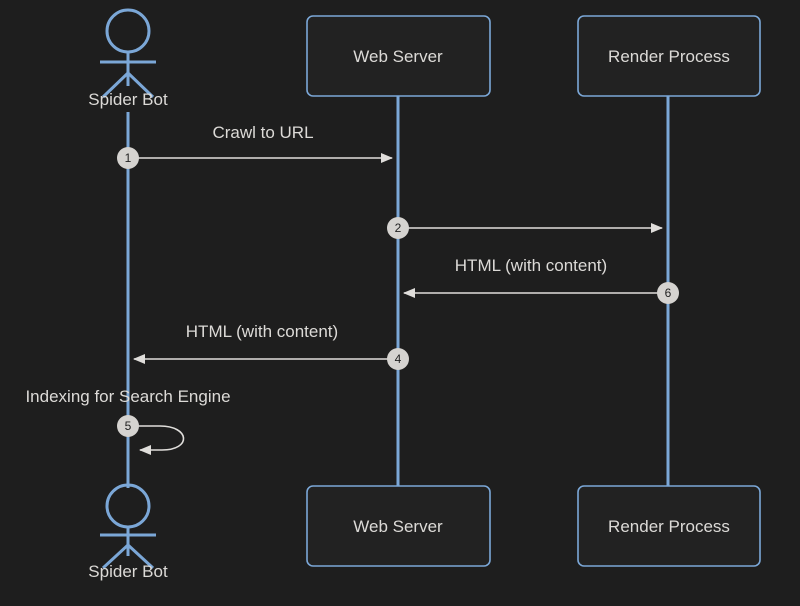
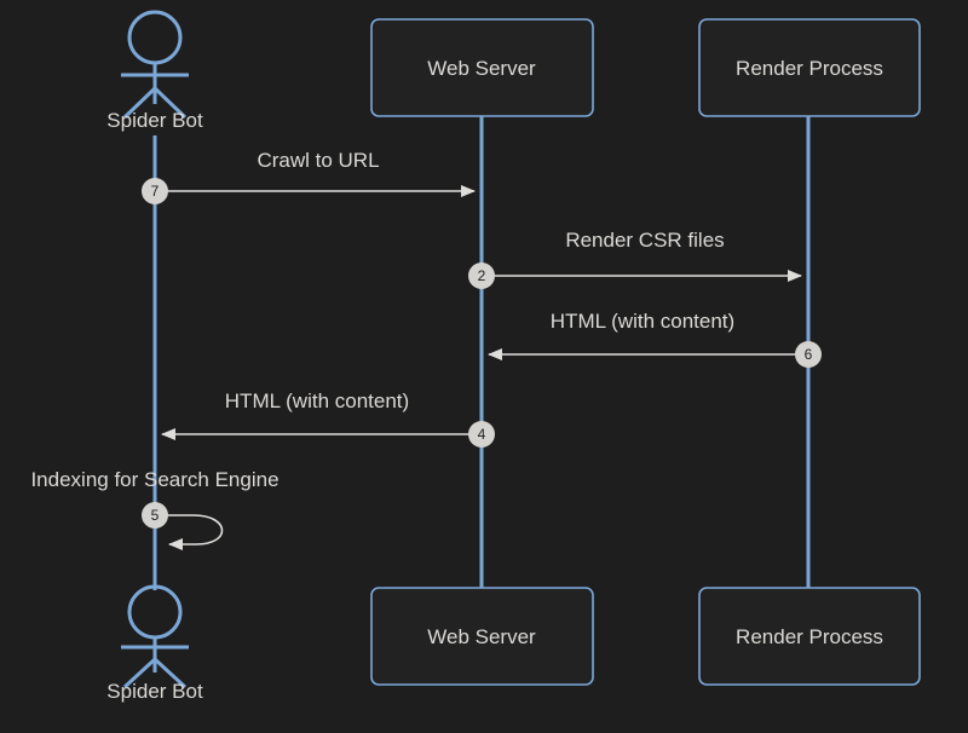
  Spider Bot
  Spider Bot
  Web Server
  Render Process
  Web Server
  Render Process
  Crawl to URL
- 1
+ 7
+ Render CSR files
  2
  HTML (with content)
  6
  HTML (with content)
  4
  Indexing for Search Engine
  5
